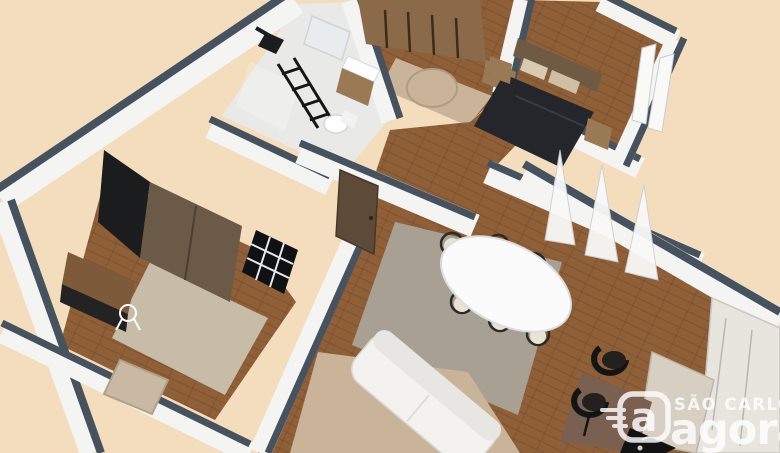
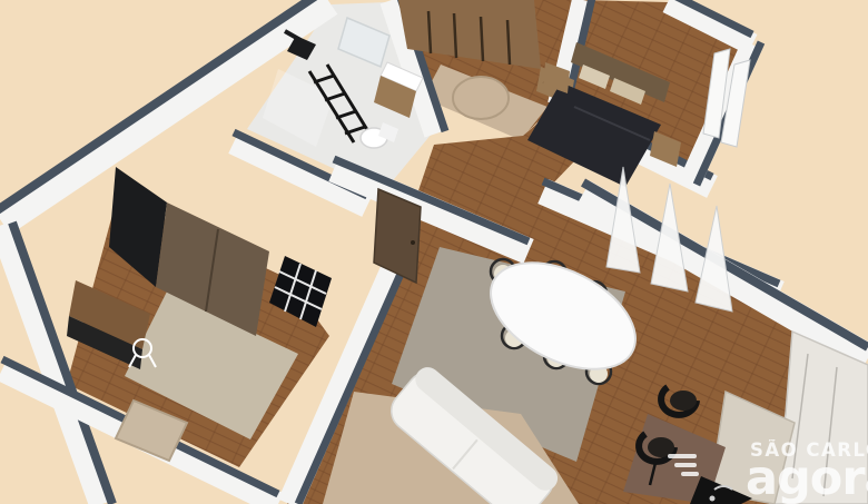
- a
  SÃO CARL
  agor
